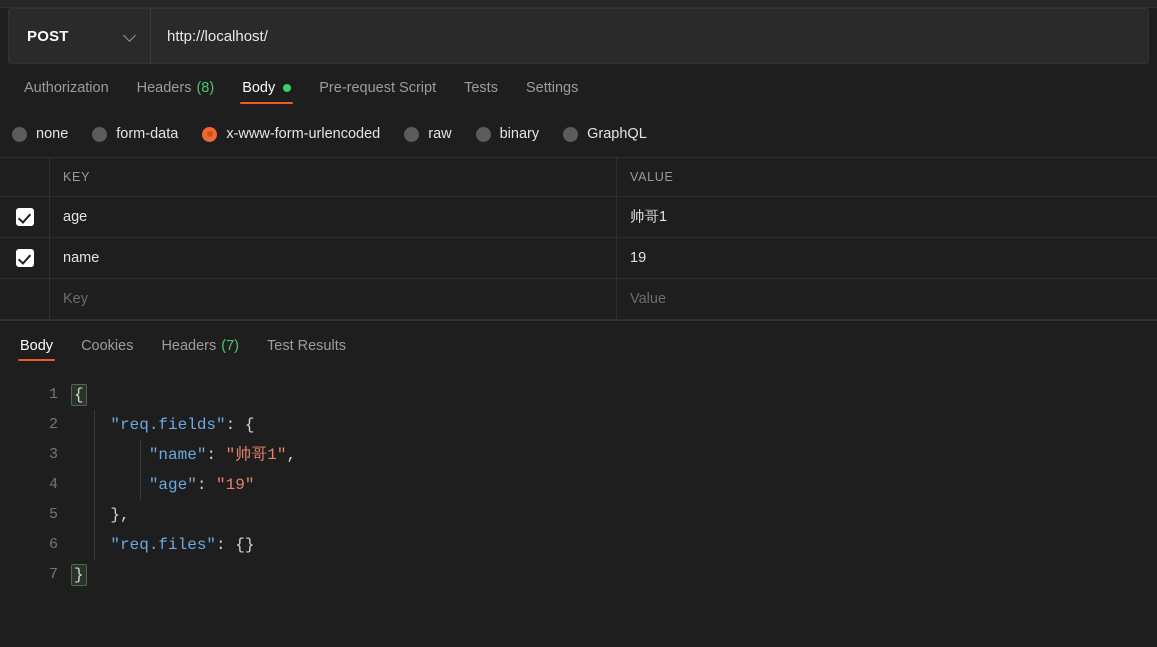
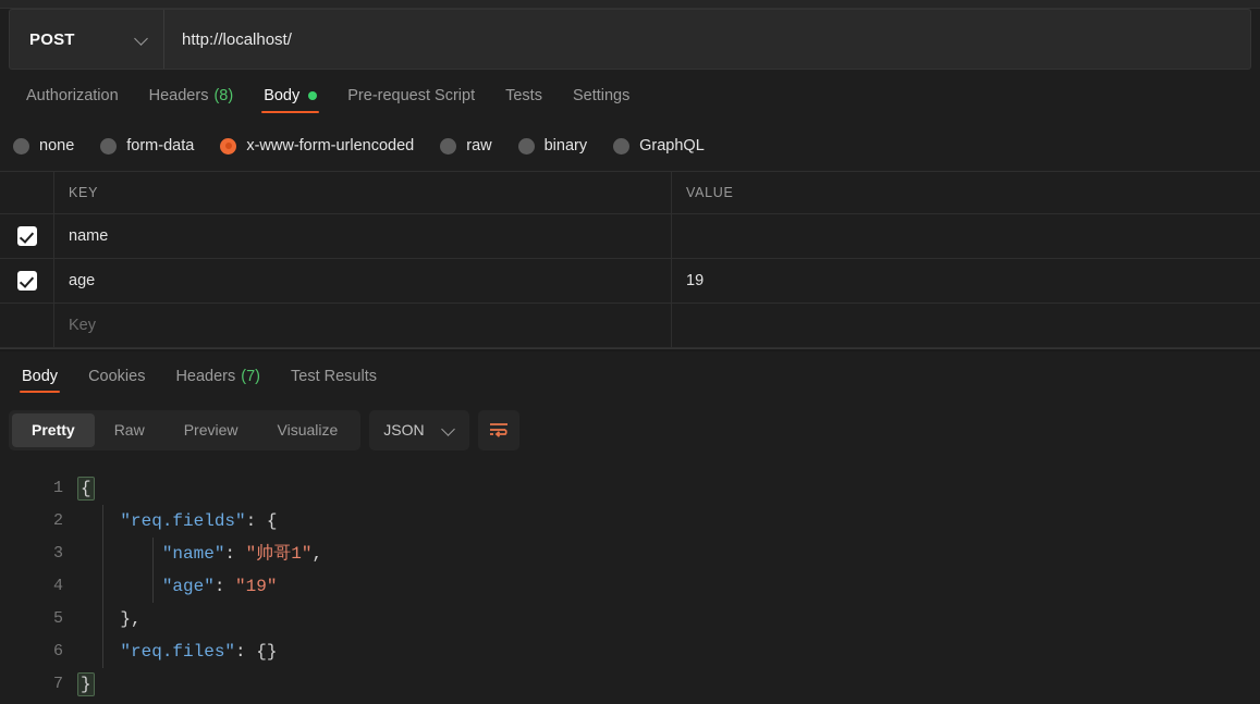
  POST
  http://localhost/
  Authorization
  Headers
  (8)
  Body
  Pre-request Script
  Tests
  Settings
  none
  form-data
  x-www-form-urlencoded
  raw
  binary
  GraphQL
  KEY
  VALUE
- age
+ name
- 帅哥1
- name
+ age
  19
  Key
- Value
  Body
  Cookies
  Headers
  (7)
  Test Results
+ Pretty
+ Raw
+ Preview
+ Visualize
+ JSON
  1
  2
  3
  4
  5
  6
  7
  {
  "req.fields": {
  "name": "帅哥1",
  "age": "19"
  },
  "req.files": {}
  }
